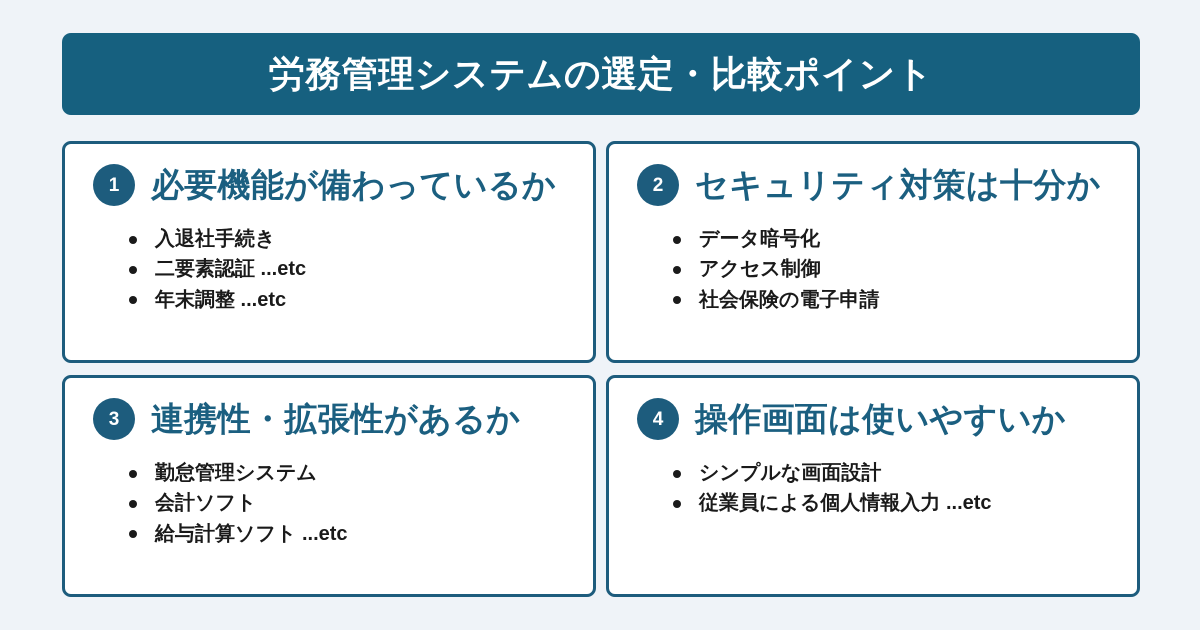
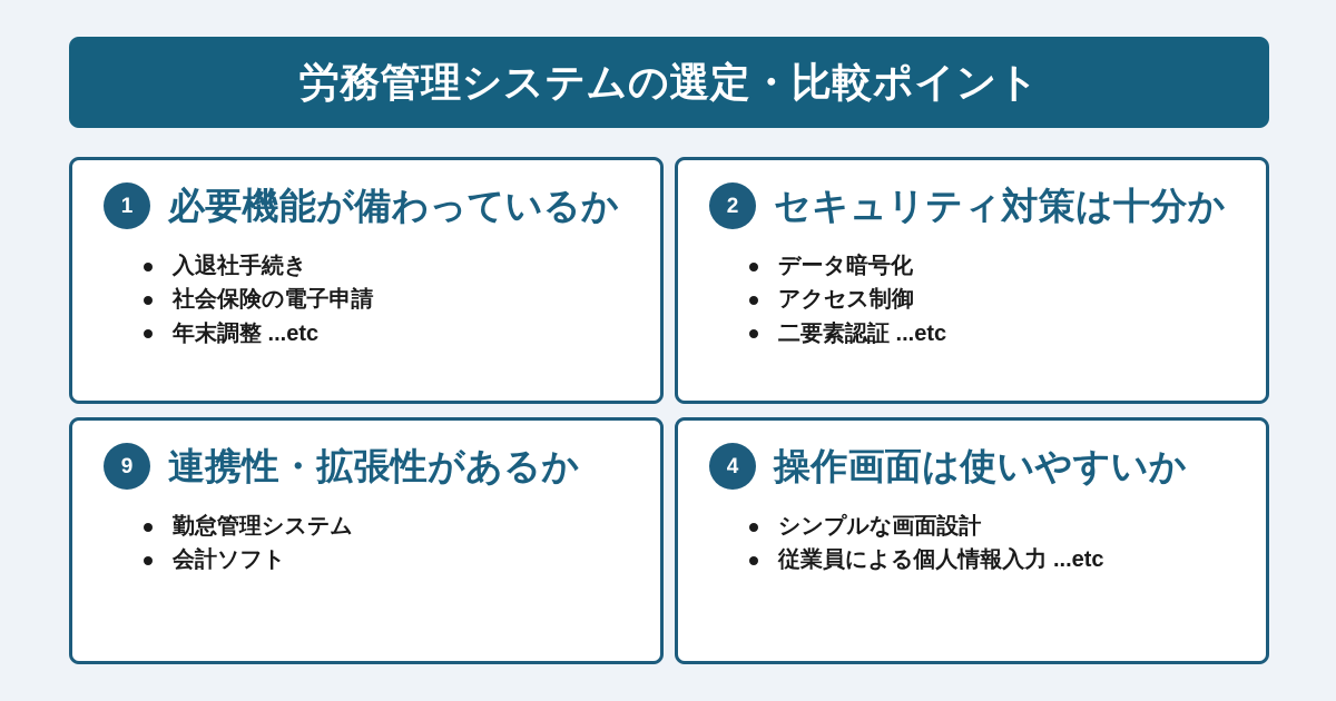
  労務管理システムの選定・比較ポイント
  1
  必要機能が備わっているか
  入退社手続き
- 二要素認証 ...etc
+ 社会保険の電子申請
  年末調整 ...etc
  2
  セキュリティ対策は十分か
  データ暗号化
  アクセス制御
- 社会保険の電子申請
+ 二要素認証 ...etc
- 3
+ 9
  連携性・拡張性があるか
  勤怠管理システム
  会計ソフト
- 給与計算ソフト ...etc
  4
  操作画面は使いやすいか
  シンプルな画面設計
  従業員による個人情報入力 ...etc
